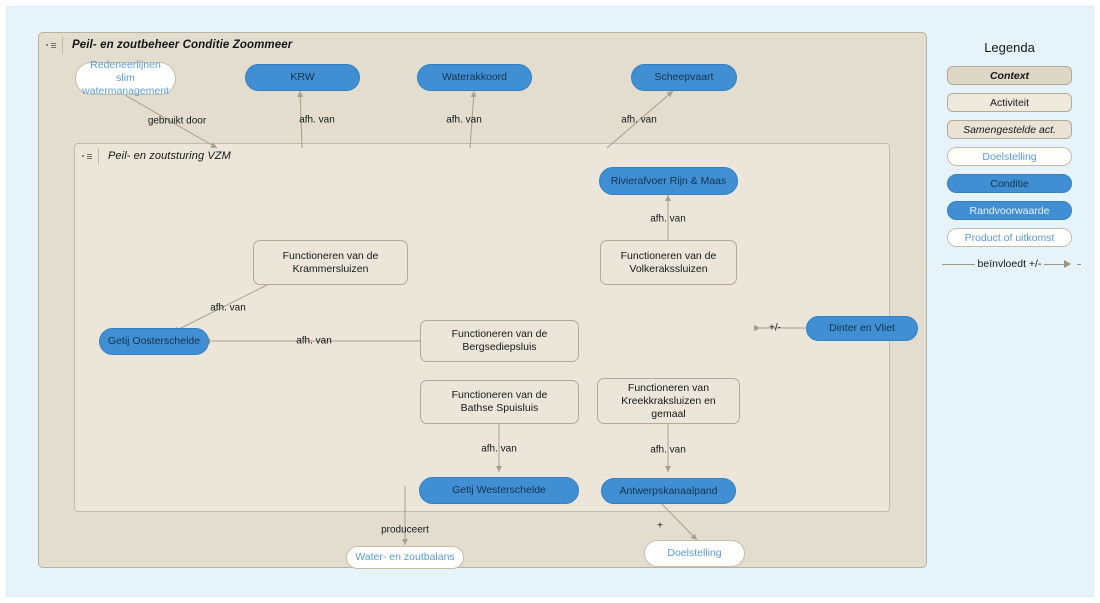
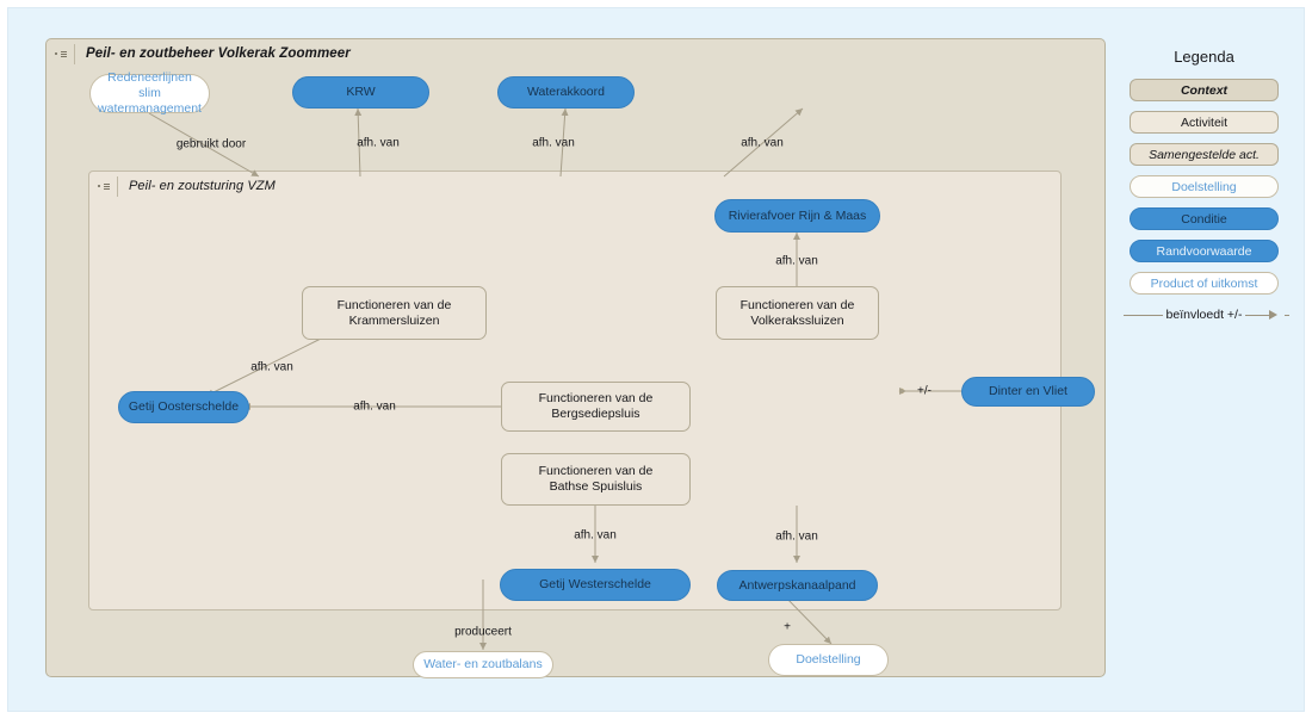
- Peil- en zoutbeheer Conditie Zoommeer
+ Peil- en zoutbeheer Volkerak Zoommeer
  Peil- en zoutsturing VZM
  gebruikt door
  afh. van
  afh. van
  afh. van
  afh. van
  afh. van
  afh. van
  afh. van
  afh. van
  +/-
  produceert
  +
  Redeneerlijnen
  slim watermanagement
  KRW
  Waterakkoord
- Scheepvaart
  Rivierafvoer Rijn & Maas
  Functioneren van de
  Krammersluizen
  Functioneren van de
  Volkerakssluizen
  Functioneren van de
  Bergsediepsluis
  Functioneren van de
  Bathse Spuisluis
- Functioneren van
- Kreekkraksluizen en gemaal
  Getij Oosterschelde
  Getij Westerschelde
  Antwerpskanaalpand
  Dinter en Vliet
  Water- en zoutbalans
  Doelstelling
  Legenda
  Context
  Activiteit
  Samengestelde act.
  Doelstelling
  Conditie
  Randvoorwaarde
  Product of uitkomst
  beïnvloedt +/-
